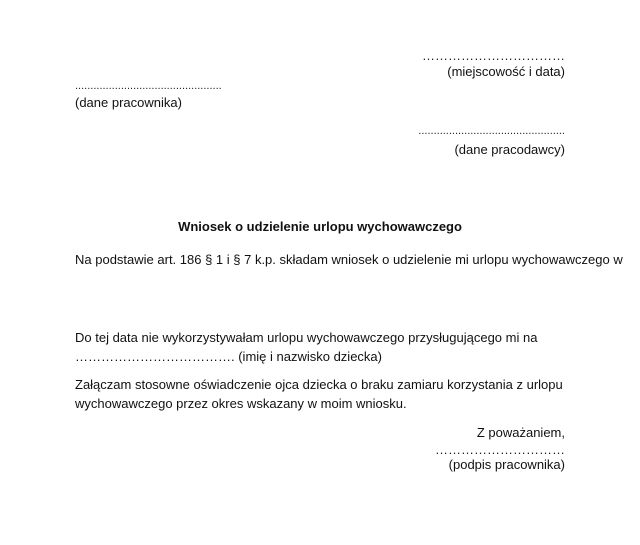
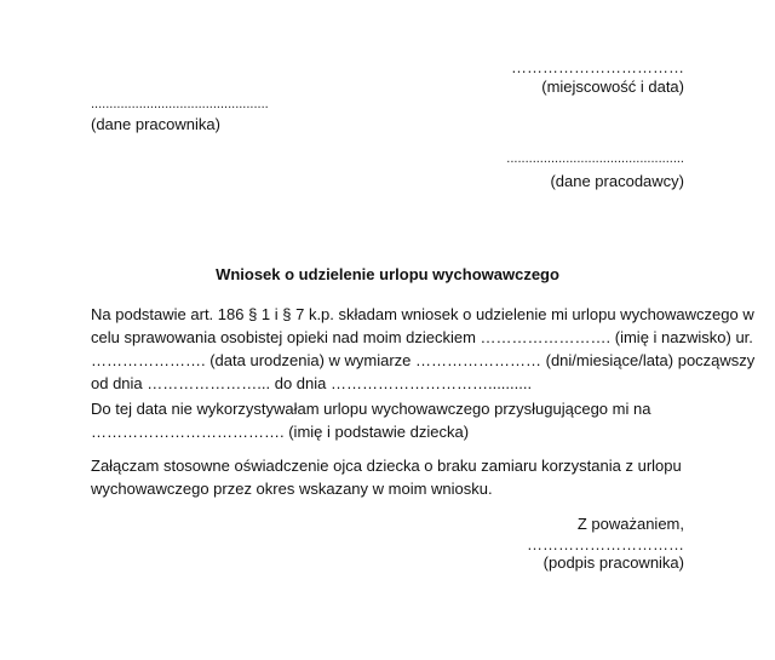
  ……………………………
  (miejscowość i data)
  ................................................
  (dane pracownika)
  ................................................
  (dane pracodawcy)
  Wniosek o udzielenie urlopu wychowawczego
  Na podstawie art. 186 § 1 i § 7 k.p. składam wniosek o udzielenie mi urlopu wychowawczego w
+ celu sprawowania osobistej opieki nad moim dzieckiem ……………………. (imię i nazwisko) ur.
+ …………………. (data urodzenia) w wymiarze …………………… (dni/miesiące/lata) począwszy
+ od dnia …………………... do dnia …………………………..........
  Do tej data nie wykorzystywałam urlopu wychowawczego przysługującego mi na
- ………………………………. (imię i nazwisko dziecka)
+ ………………………………. (imię i podstawie dziecka)
  Załączam stosowne oświadczenie ojca dziecka o braku zamiaru korzystania z urlopu
  wychowawczego przez okres wskazany w moim wniosku.
  Z poważaniem,
  …………………………
  (podpis pracownika)
